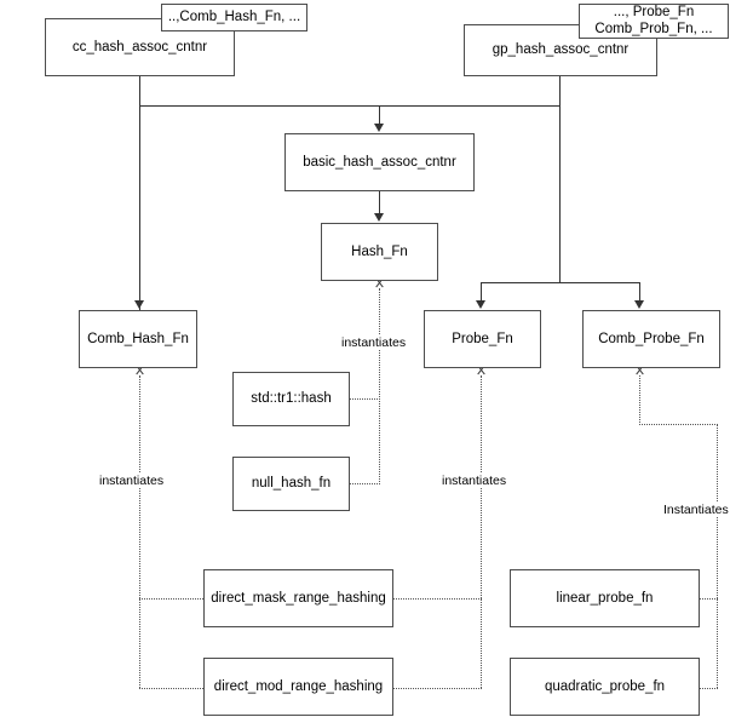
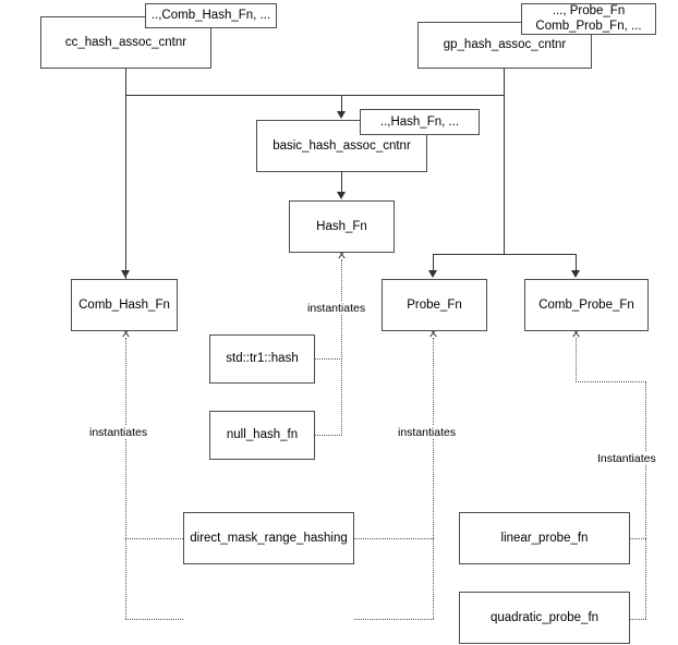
  cc_hash_assoc_cntnr
  ..,Comb_Hash_Fn, ...
  gp_hash_assoc_cntnr
  ..., Probe_Fn
  Comb_Prob_Fn, ...
  basic_hash_assoc_cntnr
+ ..,Hash_Fn, ...
  Hash_Fn
  Comb_Hash_Fn
  Probe_Fn
  Comb_Probe_Fn
  std::tr1::hash
  null_hash_fn
  direct_mask_range_hashing
- direct_mod_range_hashing
  linear_probe_fn
  quadratic_probe_fn
  instantiates
  instantiates
  instantiates
  Instantiates
